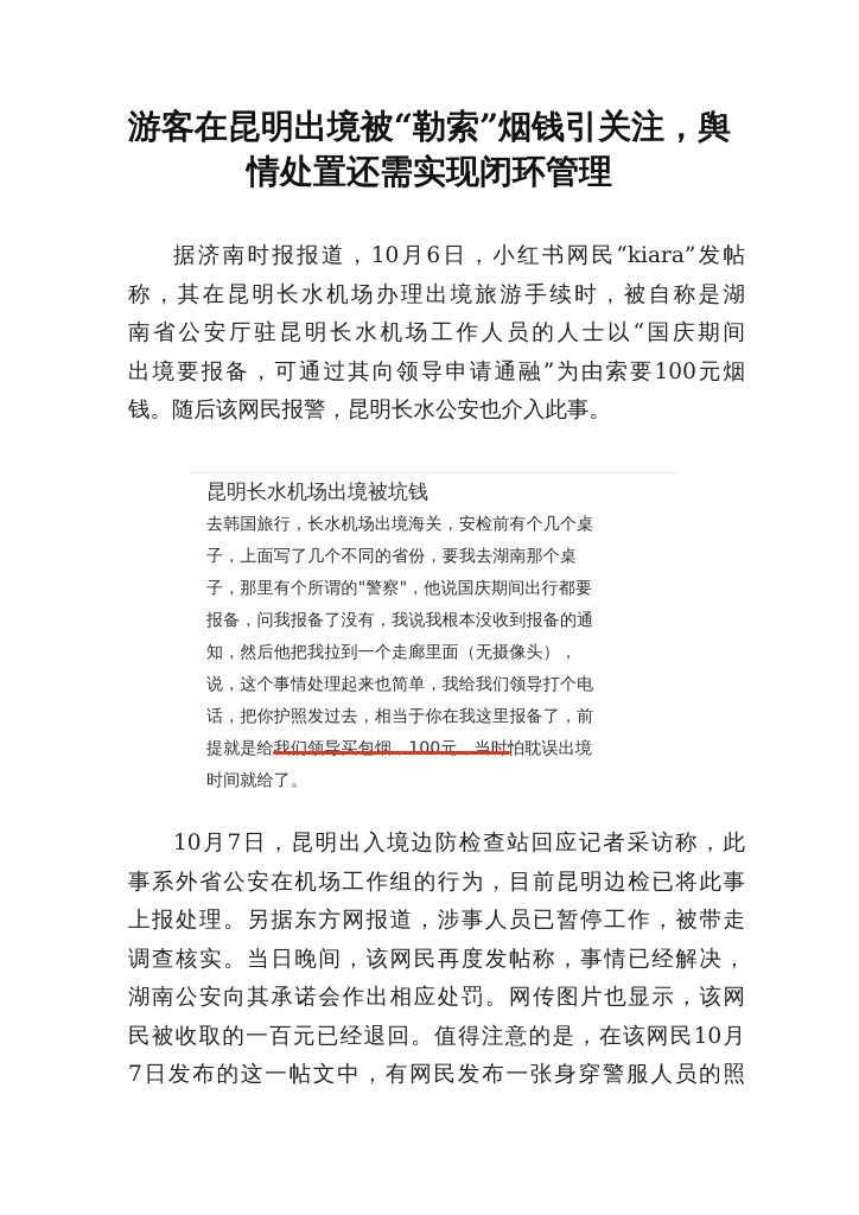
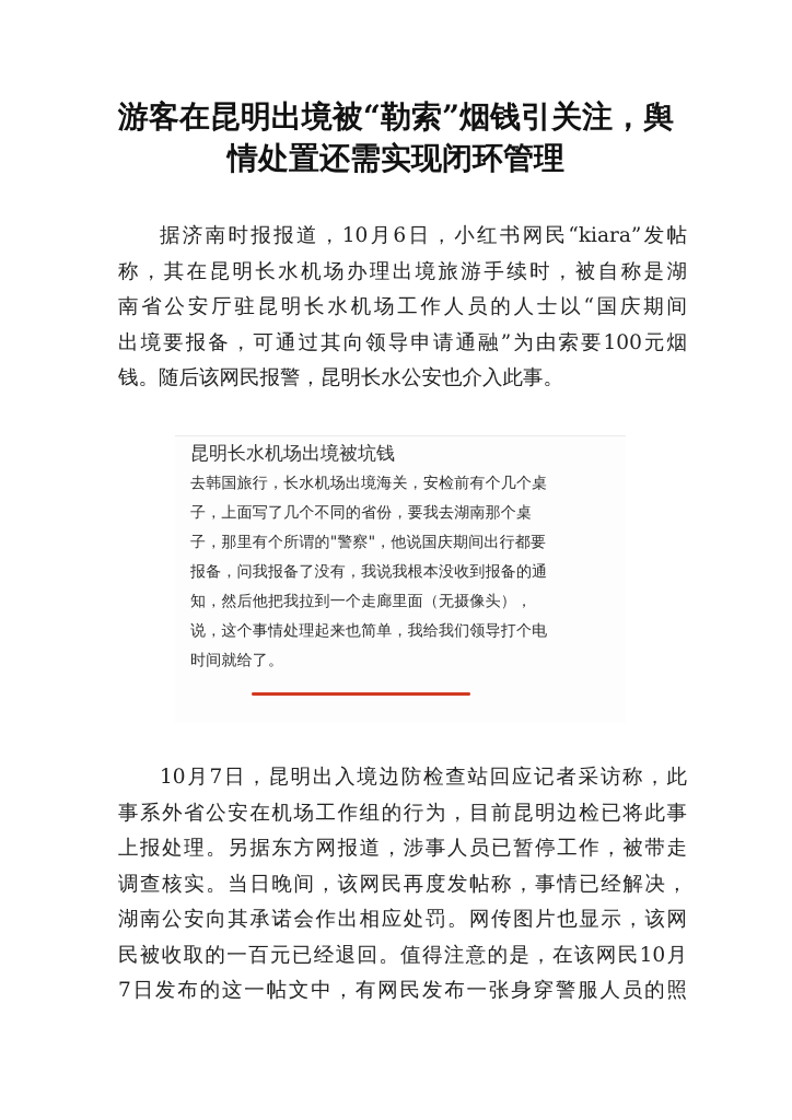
  游客在昆明出境被“勒索”烟钱引关注，舆
  情处置还需实现闭环管理
  据济南时报报道，10月6日，小红书网民“kiara”发帖
  称，其在昆明长水机场办理出境旅游手续时，被自称是湖
  南省公安厅驻昆明长水机场工作人员的人士以“国庆期间
  出境要报备，可通过其向领导申请通融”为由索要100元烟
  钱。随后该网民报警，昆明长水公安也介入此事。
  昆明长水机场出境被坑钱
  去韩国旅行，长水机场出境海关，安检前有个几个桌
  子，上面写了几个不同的省份，要我去湖南那个桌
  子，那里有个所谓的"警察"，他说国庆期间出行都要
  报备，问我报备了没有，我说我根本没收到报备的通
  知，然后他把我拉到一个走廊里面（无摄像头），
  说，这个事情处理起来也简单，我给我们领导打个电
- 话，把你护照发过去，相当于你在我这里报备了，前
- 提就是给我们领导买包烟，100元，当时怕耽误出境
  时间就给了。
  10月7日，昆明出入境边防检查站回应记者采访称，此
  事系外省公安在机场工作组的行为，目前昆明边检已将此事
  上报处理。另据东方网报道，涉事人员已暂停工作，被带走
  调查核实。当日晚间，该网民再度发帖称，事情已经解决，
  湖南公安向其承诺会作出相应处罚。网传图片也显示，该网
  民被收取的一百元已经退回。值得注意的是，在该网民10月
  7日发布的这一帖文中，有网民发布一张身穿警服人员的照
